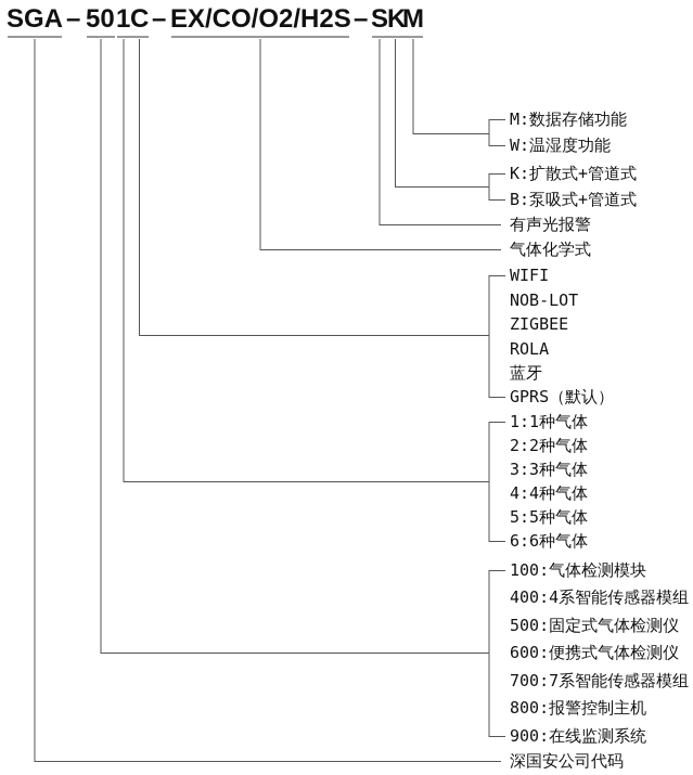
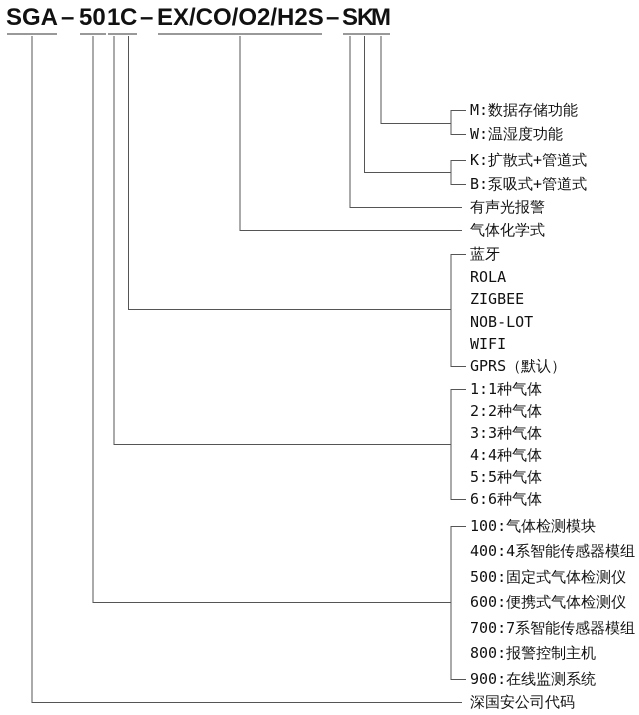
  SGA
  –
  50
  1
  C
  –
  EX/CO/O2/H2S
  –
  S
  K
  M
  M:数据存储功能
  W:温湿度功能
  K:扩散式+管道式
  B:泵吸式+管道式
  有声光报警
  气体化学式
- WIFI
+ 蓝牙
- NOB-LOT
+ ROLA
  ZIGBEE
- ROLA
+ NOB-LOT
- 蓝牙
+ WIFI
  GPRS（默认）
  1:1种气体
  2:2种气体
  3:3种气体
  4:4种气体
  5:5种气体
  6:6种气体
  100:气体检测模块
  400:4系智能传感器模组
  500:固定式气体检测仪
  600:便携式气体检测仪
  700:7系智能传感器模组
  800:报警控制主机
  900:在线监测系统
  深国安公司代码
